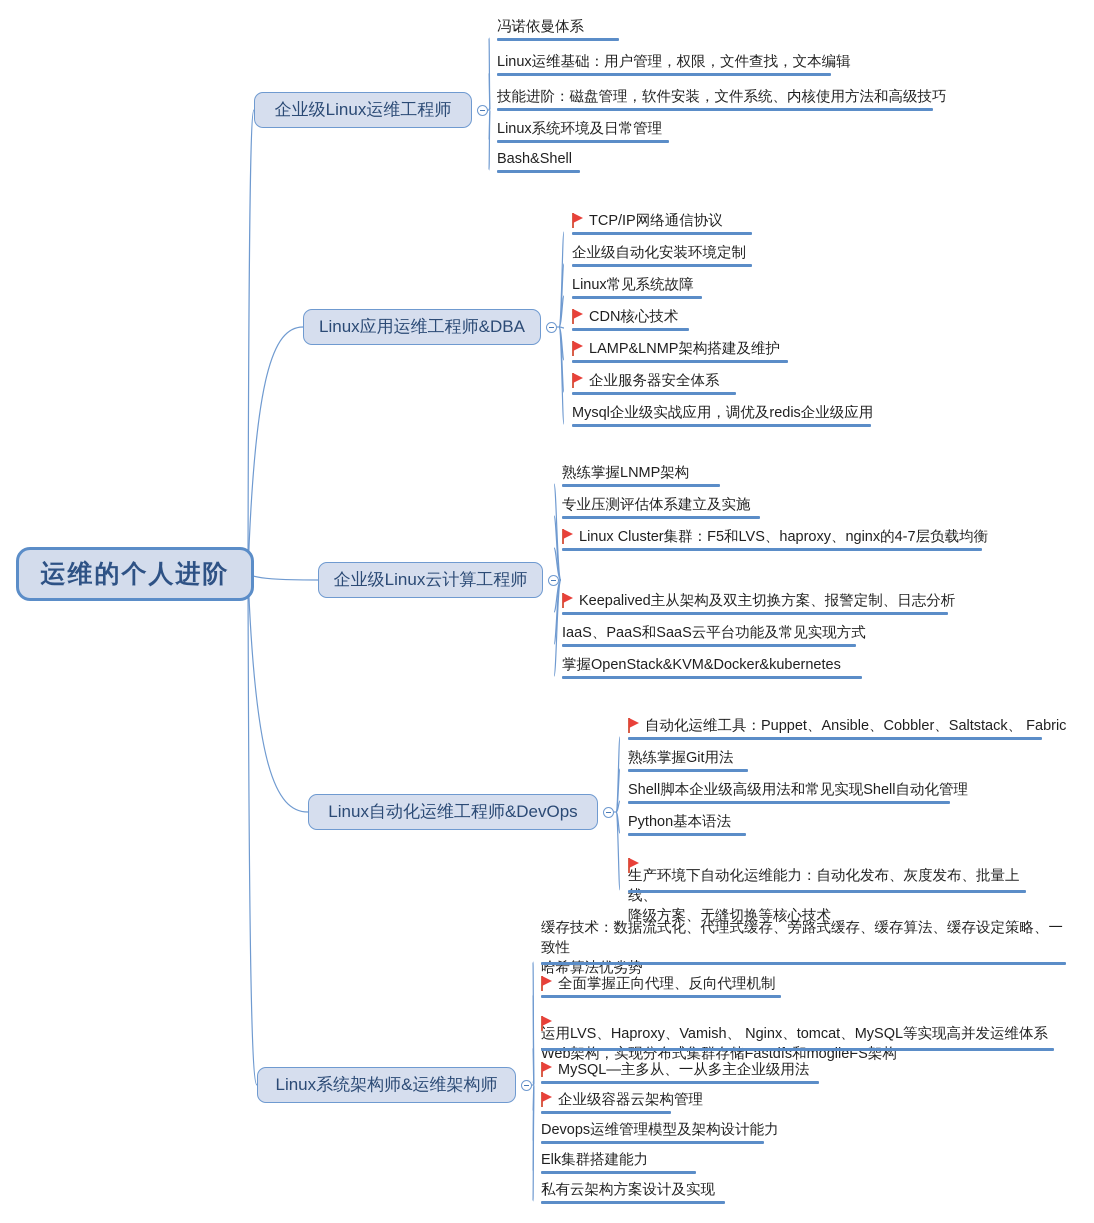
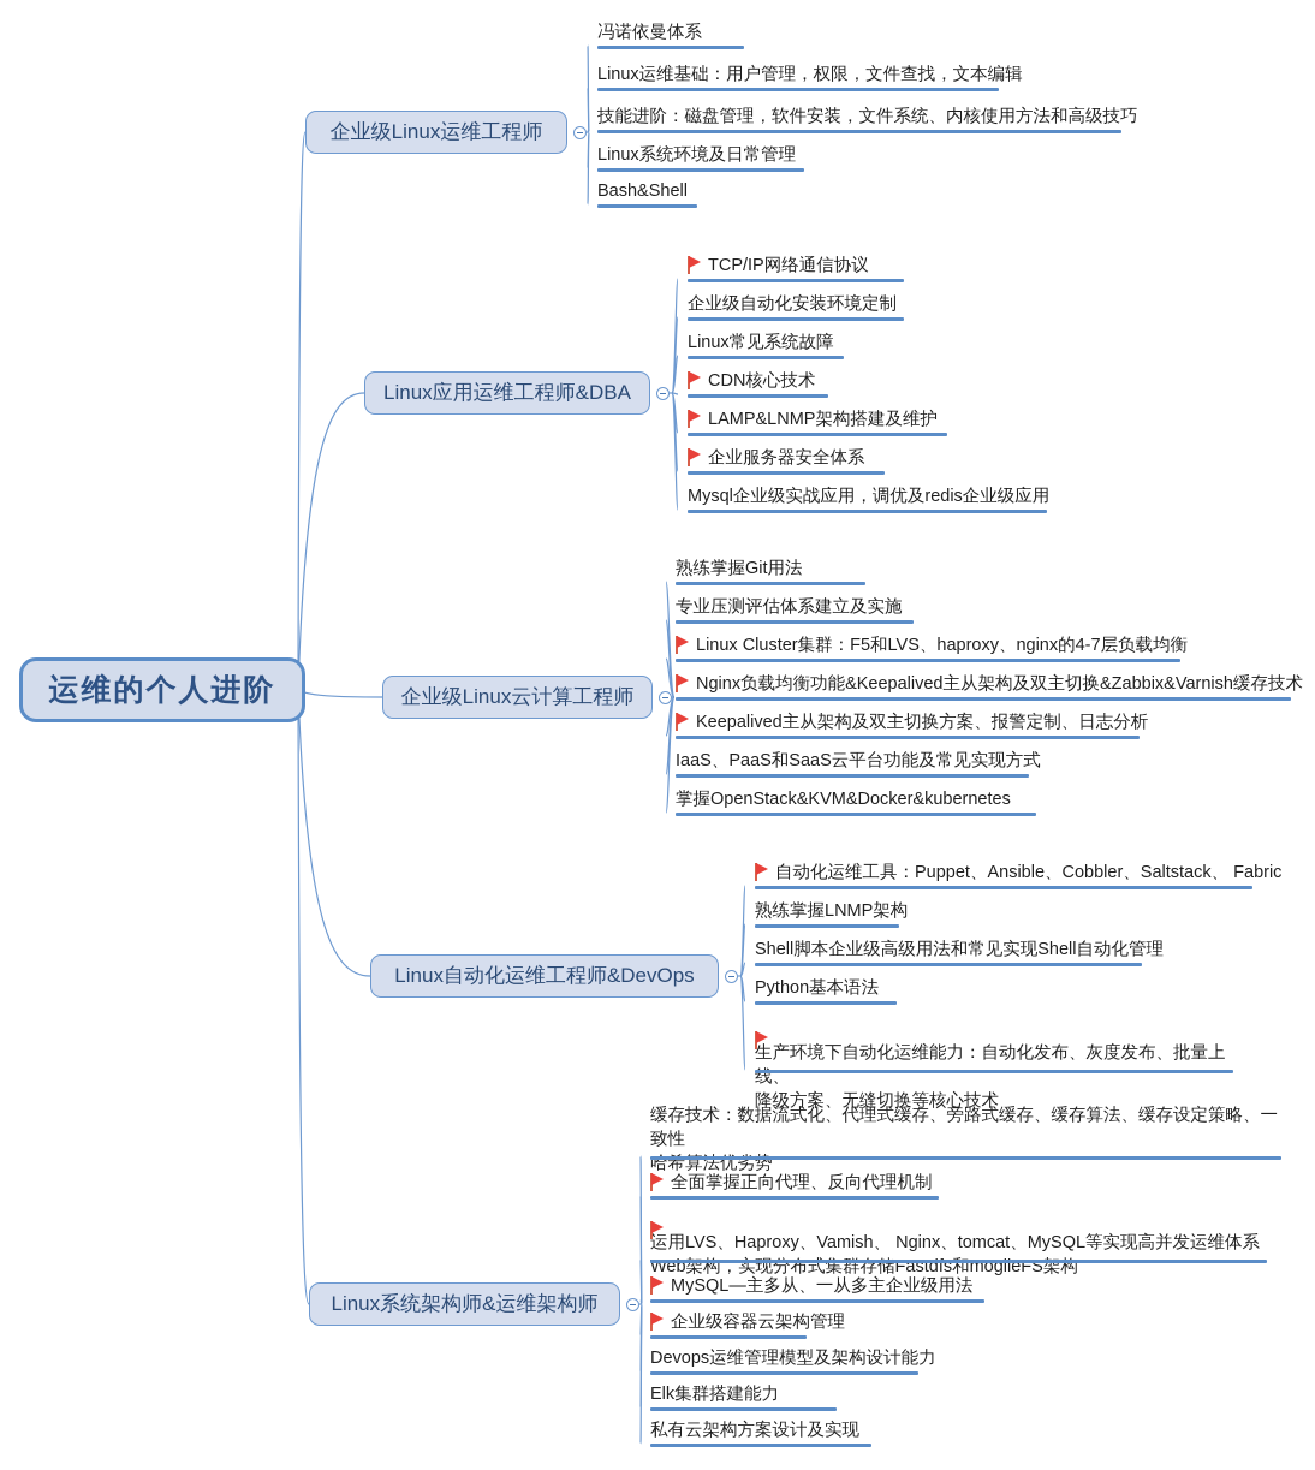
  运维的个人进阶
  企业级Linux运维工程师
  冯诺依曼体系
  Linux运维基础：用户管理，权限，文件查找，文本编辑
  技能进阶：磁盘管理，软件安装，文件系统、内核使用方法和高级技巧
  Linux系统环境及日常管理
  Bash&Shell
  Linux应用运维工程师&DBA
  TCP/IP网络通信协议
  企业级自动化安装环境定制
  Linux常见系统故障
  CDN核心技术
  LAMP&LNMP架构搭建及维护
  企业服务器安全体系
  Mysql企业级实战应用，调优及redis企业级应用
  企业级Linux云计算工程师
- 熟练掌握LNMP架构
+ 熟练掌握Git用法
  专业压测评估体系建立及实施
  Linux Cluster集群：F5和LVS、haproxy、nginx的4-7层负载均衡
+ Nginx负载均衡功能&Keepalived主从架构及双主切换&Zabbix&Varnish缓存技术
  Keepalived主从架构及双主切换方案、报警定制、日志分析
  IaaS、PaaS和SaaS云平台功能及常见实现方式
  掌握OpenStack&KVM&Docker&kubernetes
  Linux自动化运维工程师&DevOps
  自动化运维工具：Puppet、Ansible、Cobbler、Saltstack、 Fabric
- 熟练掌握Git用法
+ 熟练掌握LNMP架构
  Shell脚本企业级高级用法和常见实现Shell自动化管理
  Python基本语法
  生产环境下自动化运维能力：自动化发布、灰度发布、批量上线、
  降级方案、无缝切换等核心技术
  Linux系统架构师&运维架构师
  缓存技术：数据流式化、代理式缓存、旁路式缓存、缓存算法、缓存设定策略、一致性
  哈希算法优劣势
  全面掌握正向代理、反向代理机制
  运用LVS、Haproxy、Vamish、 Nginx、tomcat、MySQL等实现高并发运维体系
  Web架构，实现分布式集群存储Fastdfs和mogileFS架构
  MySQL—主多从、一从多主企业级用法
  企业级容器云架构管理
  Devops运维管理模型及架构设计能力
  Elk集群搭建能力
  私有云架构方案设计及实现
